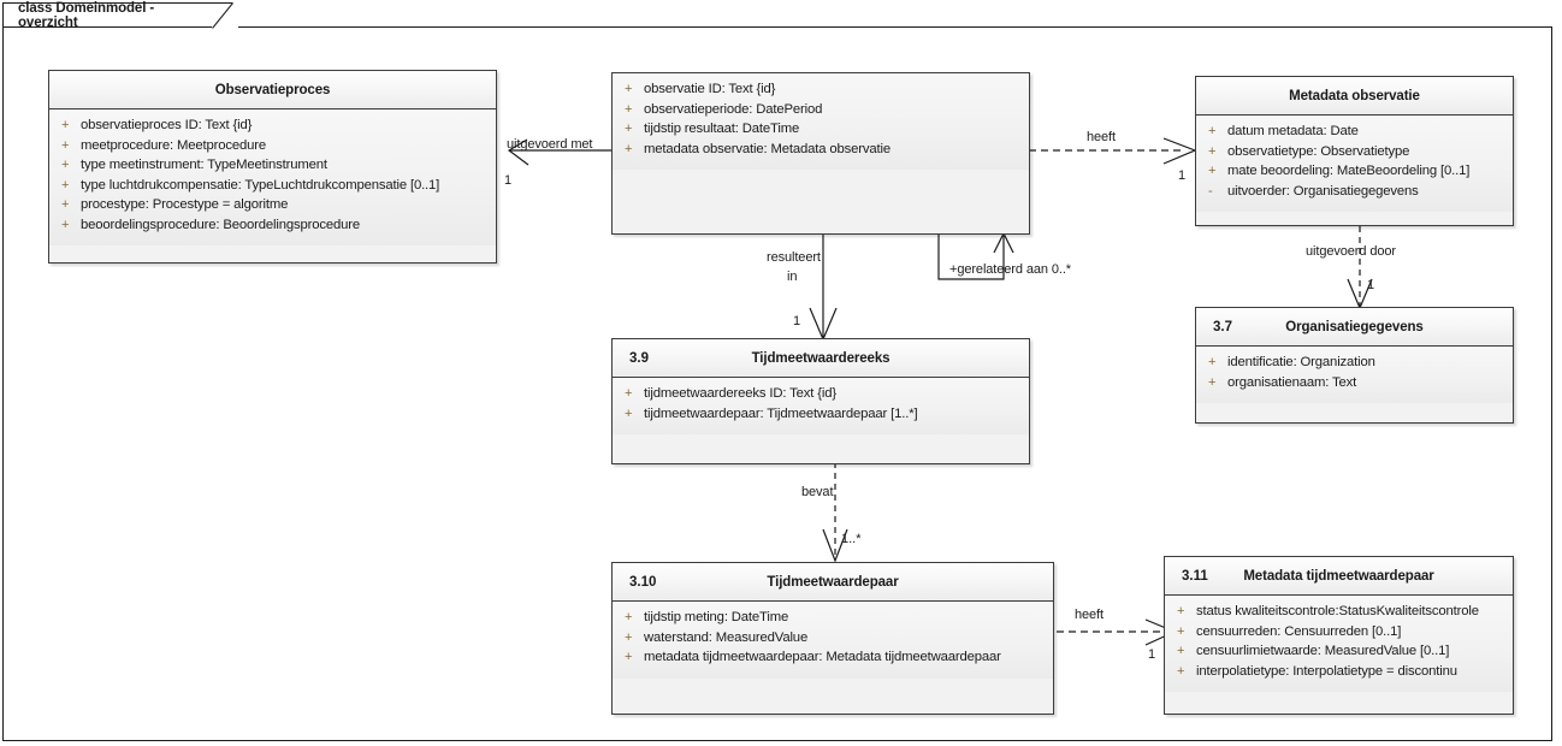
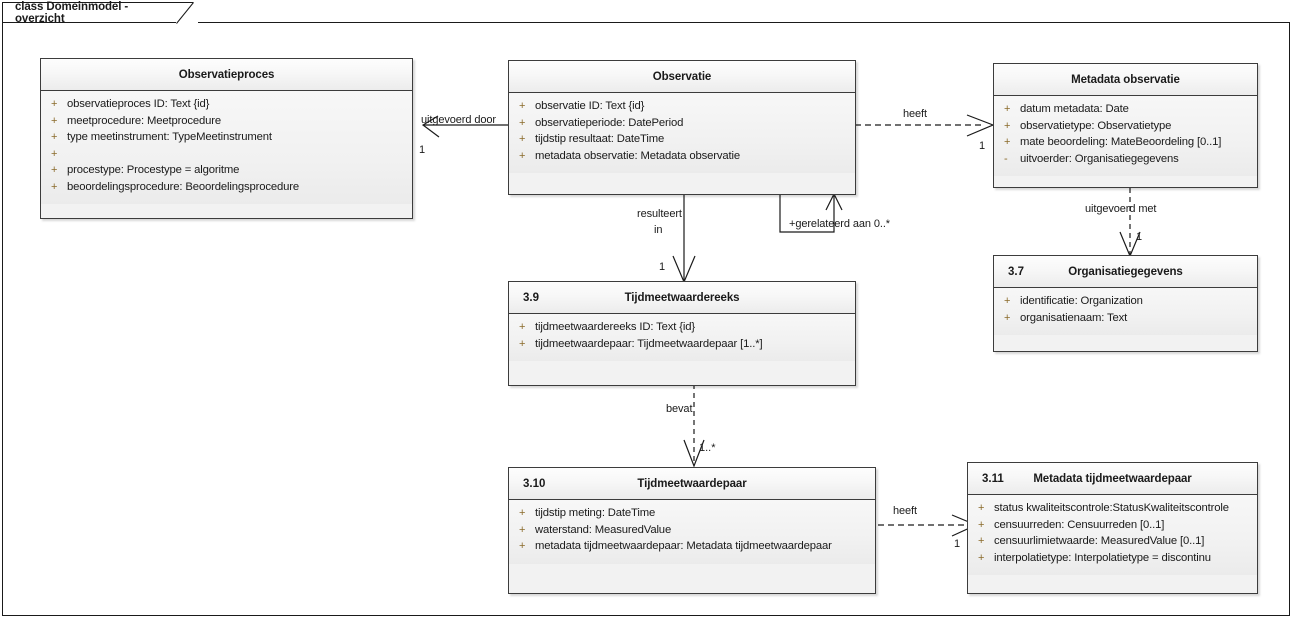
  class Domeinmodel - overzicht
- uitgevoerd met
+ uitgevoerd door
  1
  heeft
  1
  +gerelateerd aan 0..*
  resulteert
  in
  1
- uitgevoerd door
+ uitgevoerd met
  1
  bevat
  1..*
  heeft
  1
  Observatieproces
  +
  observatieproces ID: Text {id}
  +
  meetprocedure: Meetprocedure
  +
  type meetinstrument: TypeMeetinstrument
  +
- type luchtdrukcompensatie: TypeLuchtdrukcompensatie [0..1]
  +
  procestype: Procestype = algoritme
  +
  beoordelingsprocedure: Beoordelingsprocedure
+ Observatie
  +
  observatie ID: Text {id}
  +
  observatieperiode: DatePeriod
  +
  tijdstip resultaat: DateTime
  +
  metadata observatie: Metadata observatie
  Metadata observatie
  +
  datum metadata: Date
  +
  observatietype: Observatietype
  +
  mate beoordeling: MateBeoordeling [0..1]
  -
  uitvoerder: Organisatiegegevens
  3.7
  Organisatiegegevens
  +
  identificatie: Organization
  +
  organisatienaam: Text
  3.9
  Tijdmeetwaardereeks
  +
  tijdmeetwaardereeks ID: Text {id}
  +
  tijdmeetwaardepaar: Tijdmeetwaardepaar [1..*]
  3.10
  Tijdmeetwaardepaar
  +
  tijdstip meting: DateTime
  +
  waterstand: MeasuredValue
  +
  metadata tijdmeetwaardepaar: Metadata tijdmeetwaardepaar
  3.11
  Metadata tijdmeetwaardepaar
  +
  status kwaliteitscontrole:StatusKwaliteitscontrole
  +
  censuurreden: Censuurreden [0..1]
  +
  censuurlimietwaarde: MeasuredValue [0..1]
  +
  interpolatietype: Interpolatietype = discontinu
